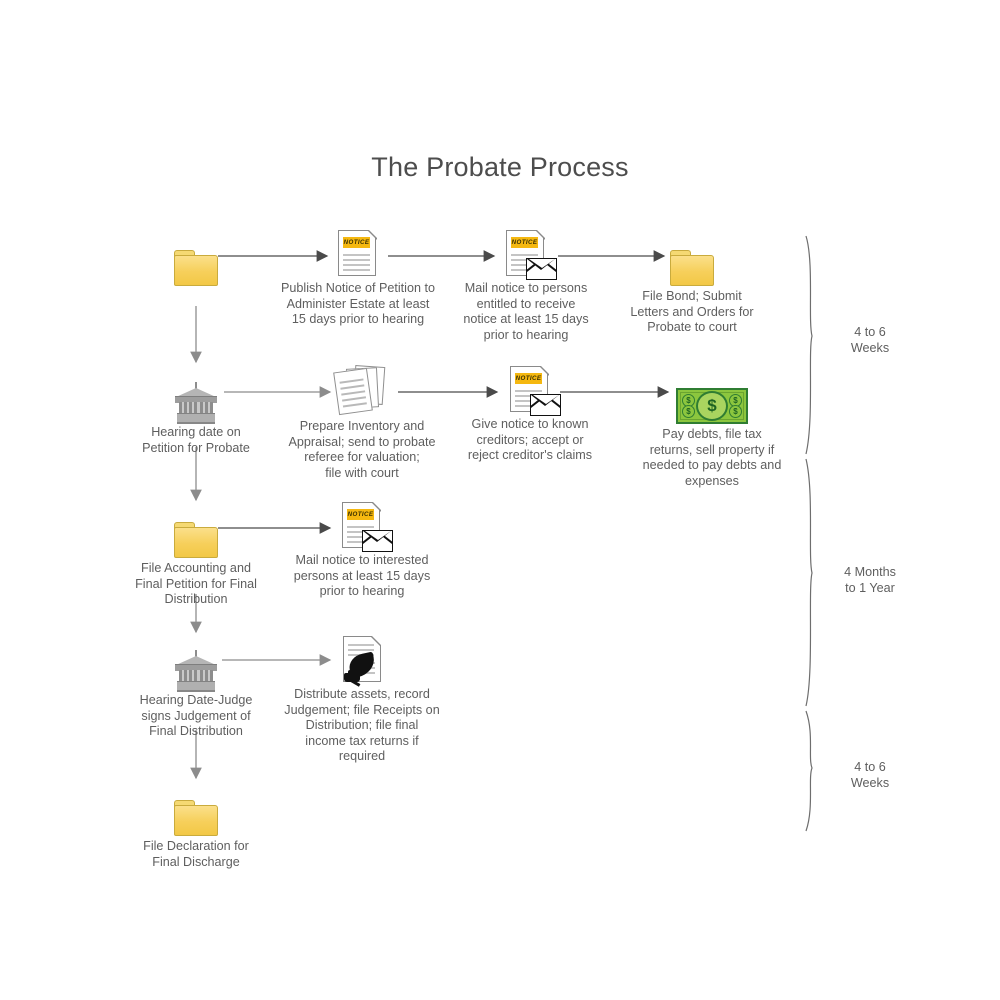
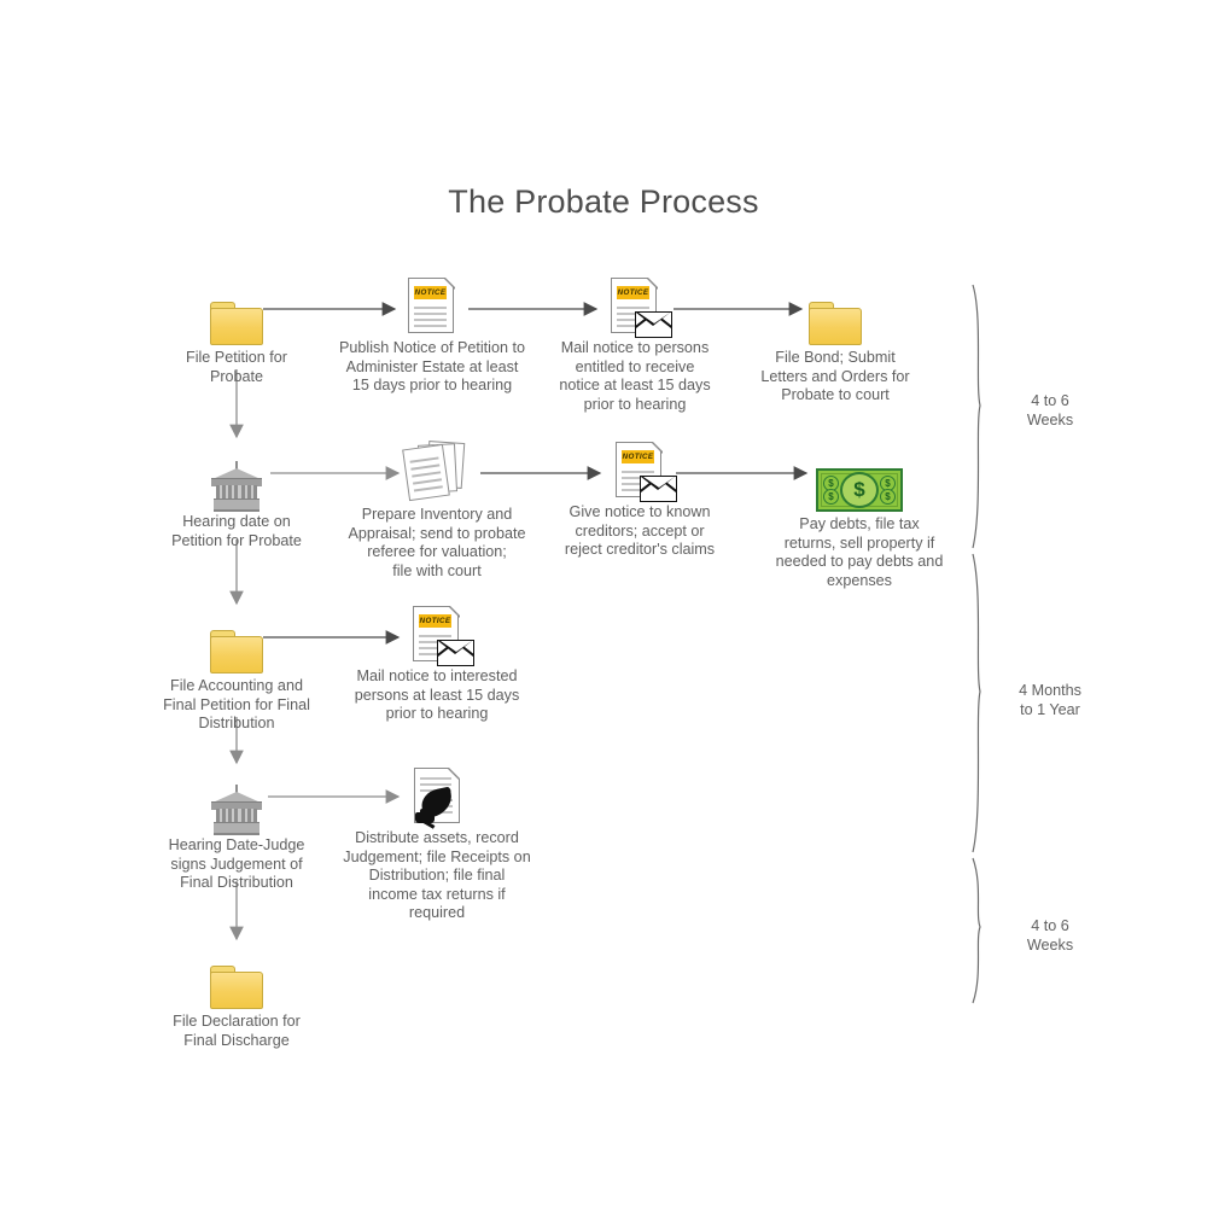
  The Probate Process
+ File Petition for
+ Probate
  Publish Notice of Petition to
  Administer Estate at least
  15 days prior to hearing
  Mail notice to persons
  entitled to receive
  notice at least 15 days
  prior to hearing
  File Bond; Submit
  Letters and Orders for
  Probate to court
  Hearing date on
  Petition for Probate
  Prepare Inventory and
  Appraisal; send to probate
  referee for valuation;
  file with court
  Give notice to known
  creditors; accept or
  reject creditor's claims
  $
  $
  $
  $
  $
  Pay debts, file tax
  returns, sell property if
  needed to pay debts and
  expenses
  File Accounting and
  Final Petition for Final
  Distribution
  Mail notice to interested
  persons at least 15 days
  prior to hearing
  Hearing Date-Judge
  signs Judgement of
  Final Distribution
  Distribute assets, record
  Judgement; file Receipts on
  Distribution; file final
  income tax returns if
  required
  File Declaration for
  Final Discharge
  4 to 6
  Weeks
  4 Months
  to 1 Year
  4 to 6
  Weeks
